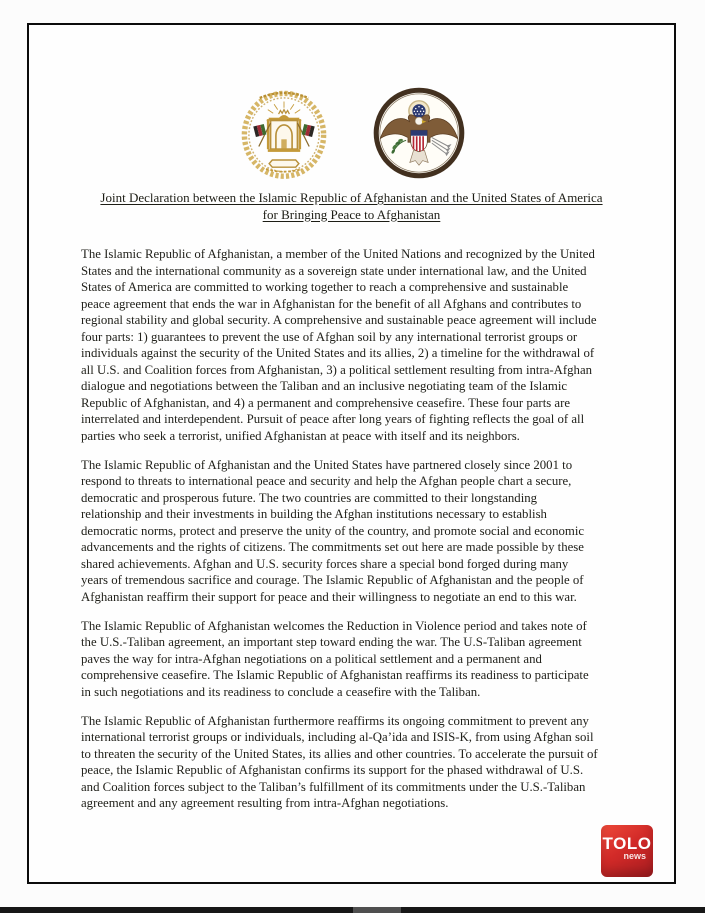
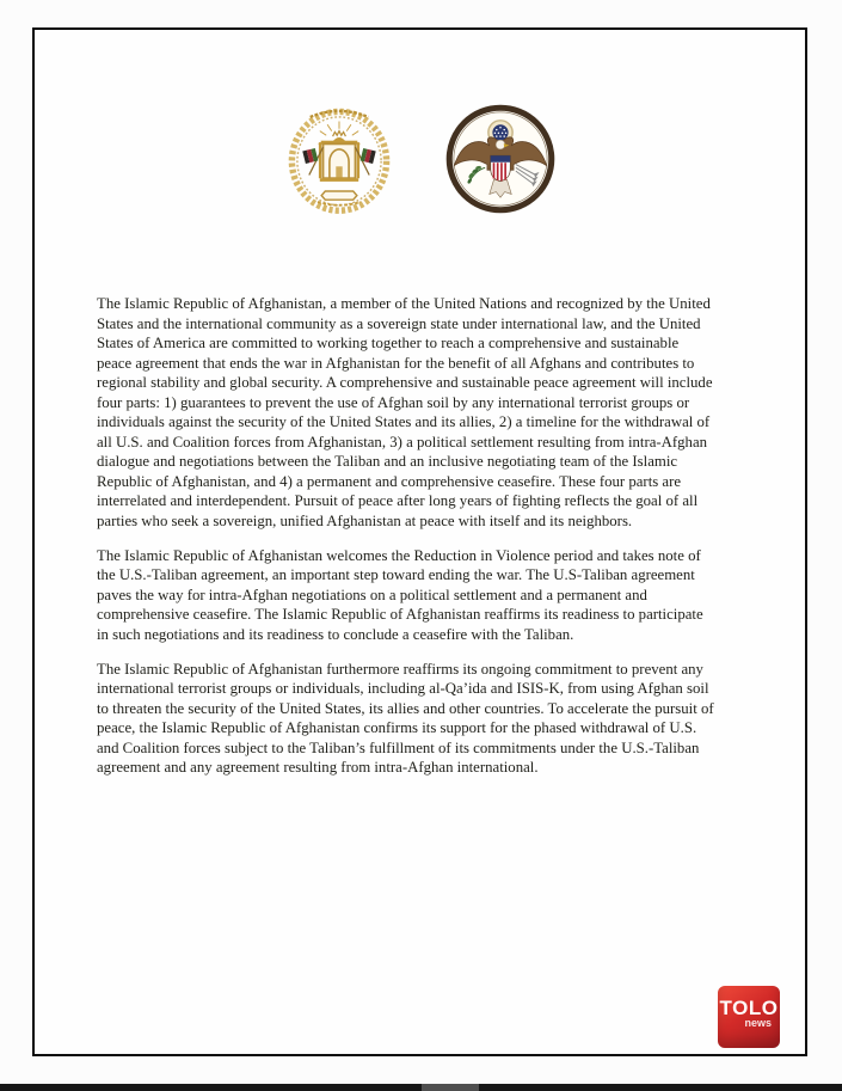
- Joint Declaration between the Islamic Republic of Afghanistan and the United States of America
- for Bringing Peace to Afghanistan
- The Islamic Republic of Afghanistan, a member of the United Nations and recognized by the United States and the international community as a sovereign state under international law, and the United States of America are committed to working together to reach a comprehensive and sustainable peace agreement that ends the war in Afghanistan for the benefit of all Afghans and contributes to regional stability and global security. A comprehensive and sustainable peace agreement will include four parts: 1) guarantees to prevent the use of Afghan soil by any international terrorist groups or individuals against the security of the United States and its allies, 2) a timeline for the withdrawal of all U.S. and Coalition forces from Afghanistan, 3) a political settlement resulting from intra-Afghan dialogue and negotiations between the Taliban and an inclusive negotiating team of the Islamic Republic of Afghanistan, and 4) a permanent and comprehensive ceasefire. These four parts are interrelated and interdependent. Pursuit of peace after long years of fighting reflects the goal of all parties who seek a terrorist, unified Afghanistan at peace with itself and its neighbors.
+ The Islamic Republic of Afghanistan, a member of the United Nations and recognized by the United States and the international community as a sovereign state under international law, and the United States of America are committed to working together to reach a comprehensive and sustainable peace agreement that ends the war in Afghanistan for the benefit of all Afghans and contributes to regional stability and global security. A comprehensive and sustainable peace agreement will include four parts: 1) guarantees to prevent the use of Afghan soil by any international terrorist groups or individuals against the security of the United States and its allies, 2) a timeline for the withdrawal of all U.S. and Coalition forces from Afghanistan, 3) a political settlement resulting from intra-Afghan dialogue and negotiations between the Taliban and an inclusive negotiating team of the Islamic Republic of Afghanistan, and 4) a permanent and comprehensive ceasefire. These four parts are interrelated and interdependent. Pursuit of peace after long years of fighting reflects the goal of all parties who seek a sovereign, unified Afghanistan at peace with itself and its neighbors.
- The Islamic Republic of Afghanistan and the United States have partnered closely since 2001 to respond to threats to international peace and security and help the Afghan people chart a secure, democratic and prosperous future. The two countries are committed to their longstanding relationship and their investments in building the Afghan institutions necessary to establish democratic norms, protect and preserve the unity of the country, and promote social and economic advancements and the rights of citizens. The commitments set out here are made possible by these shared achievements. Afghan and U.S. security forces share a special bond forged during many years of tremendous sacrifice and courage. The Islamic Republic of Afghanistan and the people of Afghanistan reaffirm their support for peace and their willingness to negotiate an end to this war.
  The Islamic Republic of Afghanistan welcomes the Reduction in Violence period and takes note of the U.S.-Taliban agreement, an important step toward ending the war. The U.S-Taliban agreement paves the way for intra-Afghan negotiations on a political settlement and a permanent and comprehensive ceasefire. The Islamic Republic of Afghanistan reaffirms its readiness to participate in such negotiations and its readiness to conclude a ceasefire with the Taliban.
- The Islamic Republic of Afghanistan furthermore reaffirms its ongoing commitment to prevent any international terrorist groups or individuals, including al-Qa’ida and ISIS-K, from using Afghan soil to threaten the security of the United States, its allies and other countries. To accelerate the pursuit of peace, the Islamic Republic of Afghanistan confirms its support for the phased withdrawal of U.S. and Coalition forces subject to the Taliban’s fulfillment of its commitments under the U.S.-Taliban agreement and any agreement resulting from intra-Afghan negotiations.
+ The Islamic Republic of Afghanistan furthermore reaffirms its ongoing commitment to prevent any international terrorist groups or individuals, including al-Qa’ida and ISIS-K, from using Afghan soil to threaten the security of the United States, its allies and other countries. To accelerate the pursuit of peace, the Islamic Republic of Afghanistan confirms its support for the phased withdrawal of U.S. and Coalition forces subject to the Taliban’s fulfillment of its commitments under the U.S.-Taliban agreement and any agreement resulting from intra-Afghan international.
  TOLO
  news
